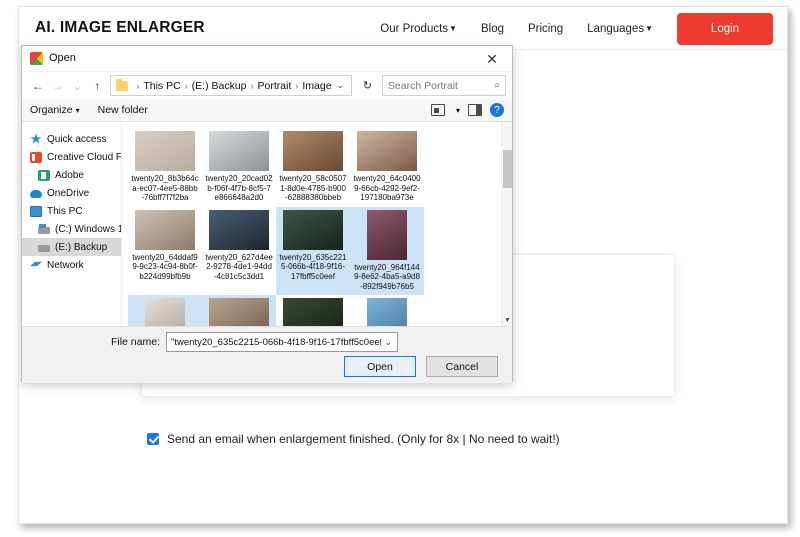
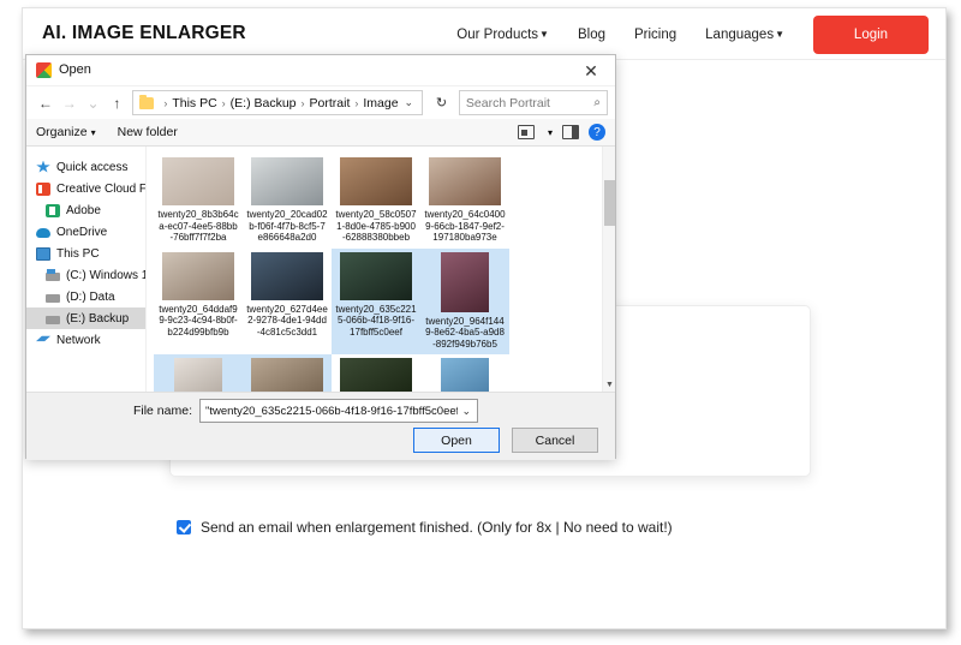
  AI. IMAGE ENLARGER
  Our Products▼
  Blog
  Pricing
  Languages▼
  Login
  Send an email when enlargement finished. (Only for 8x | No need to wait!)
  Open
  ✕
  ←
  →
  ⌄
  ↑
  ›
  This PC
  ›
  (E:) Backup
  ›
  Portrait
  ›
  Image
  ⌄
  ↻
  Search Portrait
  ⌕
  Organize ▾
  New folder
  ▾
  ?
  Quick access
  Creative Cloud F
  Adobe
  OneDrive
  This PC
  (C:) Windows 1
+ (D:) Data
  (E:) Backup
  Network
  twenty20_8b3b64ca-ec07-4ee5-88bb-76bff7f7f2ba
  twenty20_20cad02b-f06f-4f7b-8cf5-7e866648a2d0
  twenty20_58c05071-8d0e-4785-b900-62888380bbeb
- twenty20_64c04009-66cb-4292-9ef2-197180ba973e
+ twenty20_64c04009-66cb-1847-9ef2-197180ba973e
  twenty20_64ddaf99-9c23-4c94-8b0f-b224d99bfb9b
  twenty20_627d4ee2-9278-4de1-94dd-4c81c5c3dd1
  twenty20_635c2215-066b-4f18-9f16-17fbff5c0eef
  twenty20_964f1449-8e62-4ba5-a9d8-892f949b76b5
  File name:
  "twenty20_635c2215-066b-4f18-9f16-17fbff5c0eef
  ⌄
  Open
  Cancel
